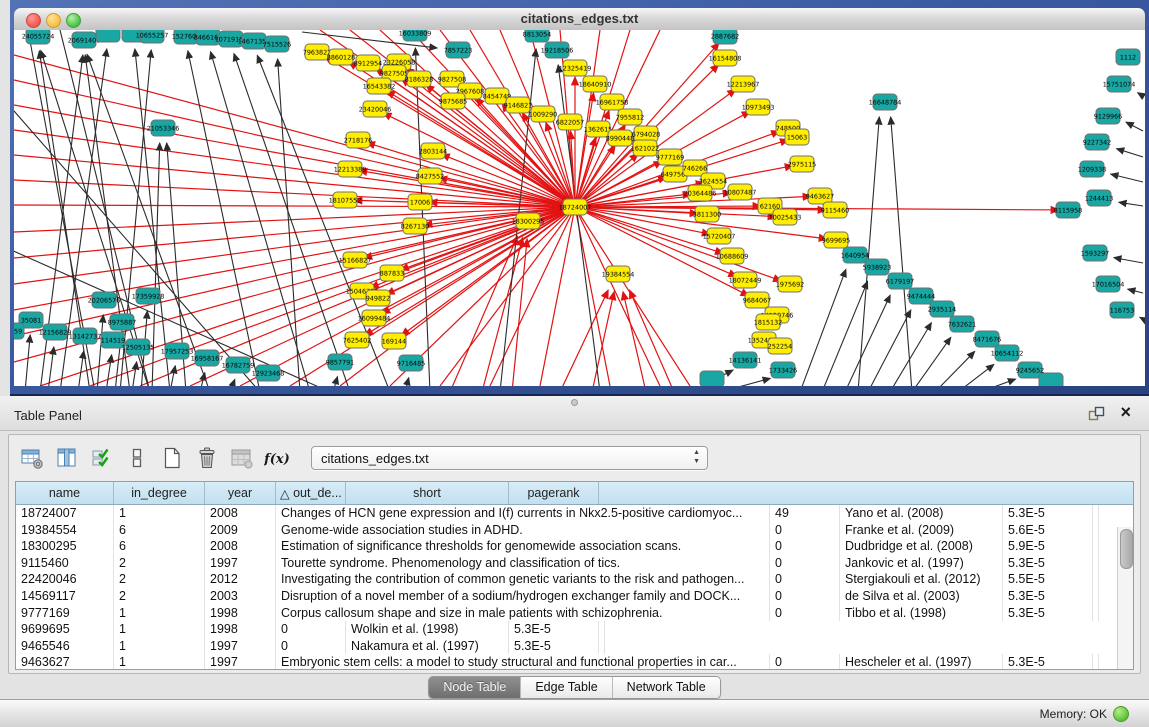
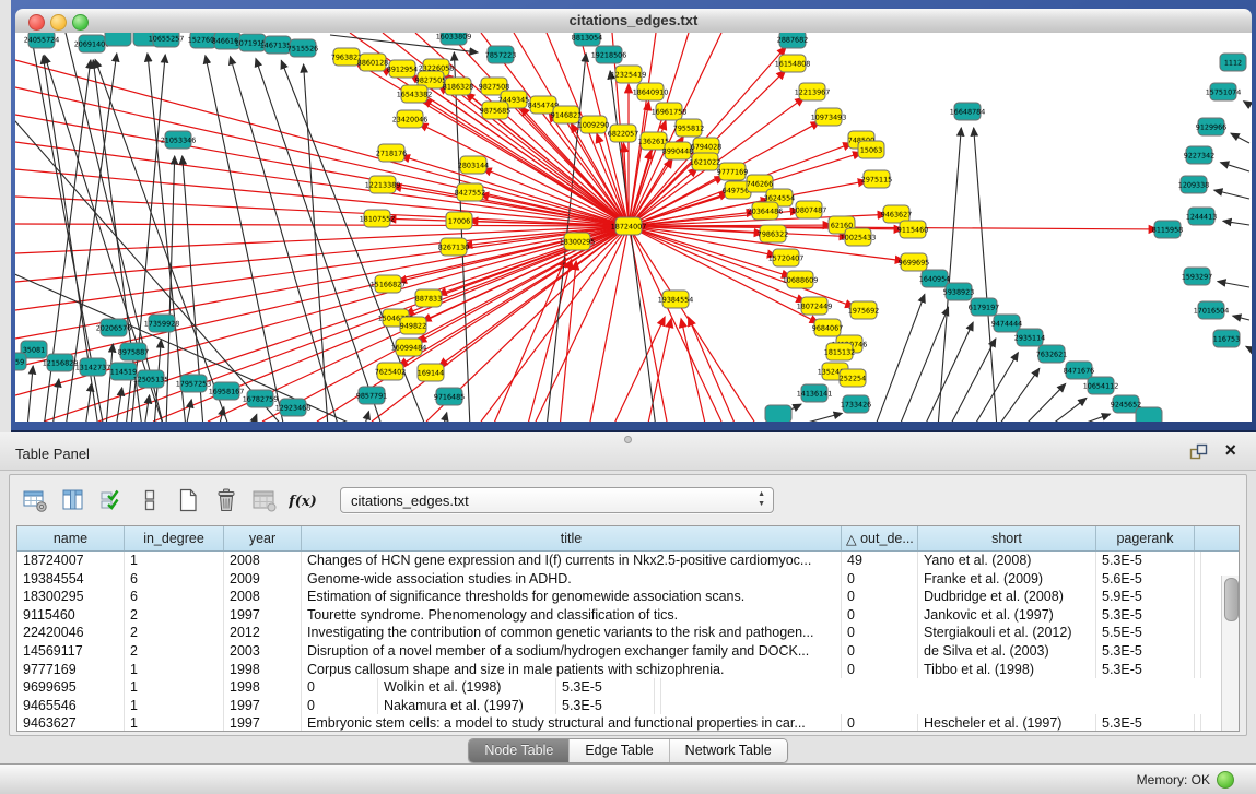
  citations_edges.txt
  24055724
  2069140
  152760
  846616
  1071915
  1467135
  7515526
  7857223
  19218506
  2887682
  21053346
  16648784
  1112
  15751074
  9129966
  9227342
  1209338
  1244413
  8115958
  1593297
  17016504
  116753
  1640954
  5938923
  6179197
  9474444
  2935114
  7632621
  8471676
  10654112
  9245652
  20206576
  17359928
  8975887
  35081
  12156829
  13142737
  114519
  12505135
  17957253
  16958167
  16782759
  12923468
  9857791
  9716485
  14136141
  1733426
  18724007
  18300295
  19384554
  796382
  8860128
  8912954
  23226058
  9827505
  16543382
  8186328
  9827508
- 2967608
+ 2449345
  9875685
  8454749
  9146821
  1009290
  23420046
  6822057
  12325419
  18640910
  16961758
  7955812
  1362615
  8990448
  6794028
  1621022
  9777169
  64975
  746266
  3624554
  20364486
  10807487
- 3811300
+ 7986322
  62160
  10025433
  16154808
  12213967
  10973493
  748500
  2718176
  2803144
  12213389
  8427552
  18107552
  17006
  8267130
  15166827
  887833
  949822
  16099484
  7625402
  169144
  9699695
  9463627
  9115460
  2975115
  15063
  15720407
  10688609
  18072449
  9684067
  1815132
  252254
  1975692
  Table Panel
  ×
  f(x)
  citations_edges.txt
  name
  in_degree
  year
+ title
  △
  out_de...
  short
  pagerank
  18724007
  1
  2008
  Changes of HCN gene expression and I(f) currents in Nkx2.5-positive cardiomyoc...
  49
  Yano et al. (2008)
  5.3E-5
  19384554
  6
  2009
  Genome-wide association studies in ADHD.
  0
  Franke et al. (2009)
  5.6E-5
  18300295
  6
  2008
  Estimation of significance thresholds for genomewide association scans.
  0
  Dudbridge et al. (2008)
  5.9E-5
  9115460
  2
  1997
  Tourette syndrome. Phenomenology and classification of tics.
  0
  Jankovic et al. (1997)
  5.3E-5
  22420046
  2
  2012
  Investigating the contribution of common genetic variants to the risk and pathogen...
  0
  Stergiakouli et al. (2012)
  5.5E-5
  14569117
  2
  2003
  Disruption of a novel member of a sodium/hydrogen exchanger family and DOCK...
  0
  de Silva et al. (2003)
  5.3E-5
  9777169
  1
  1998
  Corpus callosum shape and size in male patients with schizophrenia.
  0
  Tibbo et al. (1998)
  5.3E-5
  9699695
  1
  1998
  0
  Wolkin et al. (1998)
  5.3E-5
  9465546
  1
  1997
  0
  Nakamura et al. (1997)
  5.3E-5
  9463627
  1
  1997
  Embryonic stem cells: a model to study structural and functional properties in car...
  0
  Hescheler et al. (1997)
  5.3E-5
  Node Table
  Edge Table
  Network Table
  Memory: OK
